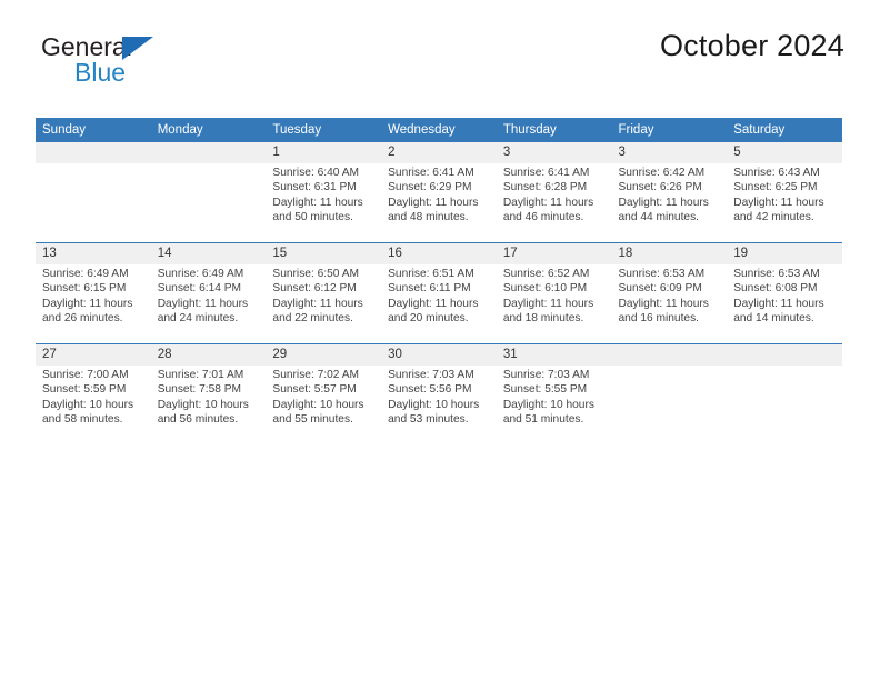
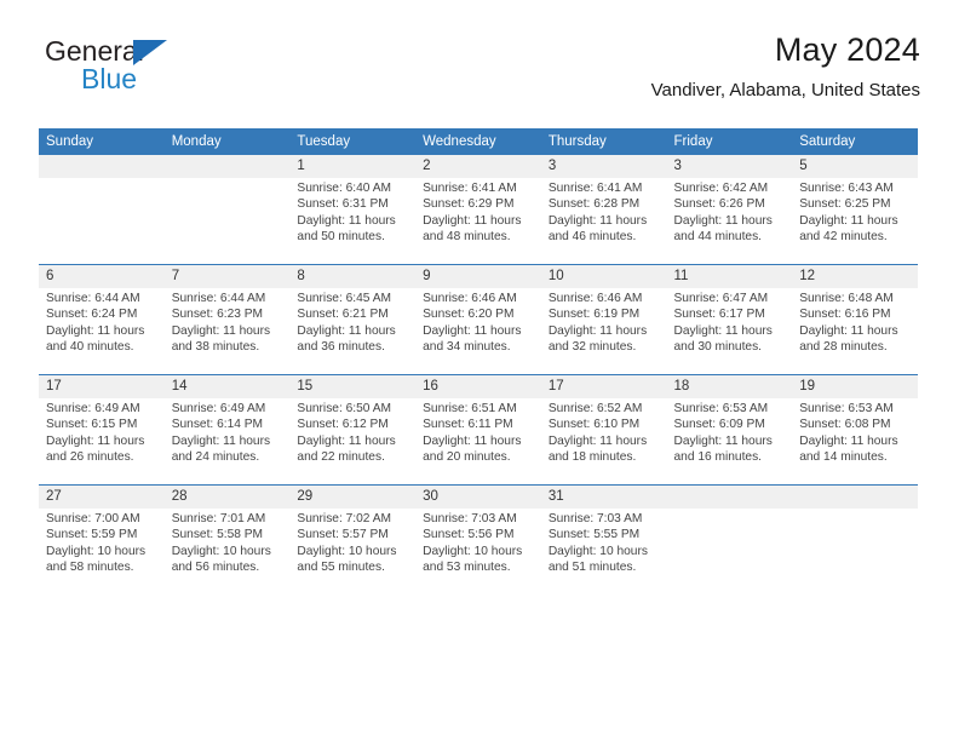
  General
  Blue
- October 2024
+ May 2024
+ Vandiver, Alabama, United States
  Sunday	Monday	Tuesday	Wednesday	Thursday	Friday	Saturday
  		1Sunrise: 6:40 AMSunset: 6:31 PMDaylight: 11 hoursand 50 minutes.	2Sunrise: 6:41 AMSunset: 6:29 PMDaylight: 11 hoursand 48 minutes.	3Sunrise: 6:41 AMSunset: 6:28 PMDaylight: 11 hoursand 46 minutes.	3Sunrise: 6:42 AMSunset: 6:26 PMDaylight: 11 hoursand 44 minutes.	5Sunrise: 6:43 AMSunset: 6:25 PMDaylight: 11 hoursand 42 minutes.
+ 6Sunrise: 6:44 AMSunset: 6:24 PMDaylight: 11 hoursand 40 minutes.	7Sunrise: 6:44 AMSunset: 6:23 PMDaylight: 11 hoursand 38 minutes.	8Sunrise: 6:45 AMSunset: 6:21 PMDaylight: 11 hoursand 36 minutes.	9Sunrise: 6:46 AMSunset: 6:20 PMDaylight: 11 hoursand 34 minutes.	10Sunrise: 6:46 AMSunset: 6:19 PMDaylight: 11 hoursand 32 minutes.	11Sunrise: 6:47 AMSunset: 6:17 PMDaylight: 11 hoursand 30 minutes.	12Sunrise: 6:48 AMSunset: 6:16 PMDaylight: 11 hoursand 28 minutes.
- 13Sunrise: 6:49 AMSunset: 6:15 PMDaylight: 11 hoursand 26 minutes.	14Sunrise: 6:49 AMSunset: 6:14 PMDaylight: 11 hoursand 24 minutes.	15Sunrise: 6:50 AMSunset: 6:12 PMDaylight: 11 hoursand 22 minutes.	16Sunrise: 6:51 AMSunset: 6:11 PMDaylight: 11 hoursand 20 minutes.	17Sunrise: 6:52 AMSunset: 6:10 PMDaylight: 11 hoursand 18 minutes.	18Sunrise: 6:53 AMSunset: 6:09 PMDaylight: 11 hoursand 16 minutes.	19Sunrise: 6:53 AMSunset: 6:08 PMDaylight: 11 hoursand 14 minutes.
+ 17Sunrise: 6:49 AMSunset: 6:15 PMDaylight: 11 hoursand 26 minutes.	14Sunrise: 6:49 AMSunset: 6:14 PMDaylight: 11 hoursand 24 minutes.	15Sunrise: 6:50 AMSunset: 6:12 PMDaylight: 11 hoursand 22 minutes.	16Sunrise: 6:51 AMSunset: 6:11 PMDaylight: 11 hoursand 20 minutes.	17Sunrise: 6:52 AMSunset: 6:10 PMDaylight: 11 hoursand 18 minutes.	18Sunrise: 6:53 AMSunset: 6:09 PMDaylight: 11 hoursand 16 minutes.	19Sunrise: 6:53 AMSunset: 6:08 PMDaylight: 11 hoursand 14 minutes.
- 27Sunrise: 7:00 AMSunset: 5:59 PMDaylight: 10 hoursand 58 minutes.	28Sunrise: 7:01 AMSunset: 7:58 PMDaylight: 10 hoursand 56 minutes.	29Sunrise: 7:02 AMSunset: 5:57 PMDaylight: 10 hoursand 55 minutes.	30Sunrise: 7:03 AMSunset: 5:56 PMDaylight: 10 hoursand 53 minutes.	31Sunrise: 7:03 AMSunset: 5:55 PMDaylight: 10 hoursand 51 minutes.
+ 27Sunrise: 7:00 AMSunset: 5:59 PMDaylight: 10 hoursand 58 minutes.	28Sunrise: 7:01 AMSunset: 5:58 PMDaylight: 10 hoursand 56 minutes.	29Sunrise: 7:02 AMSunset: 5:57 PMDaylight: 10 hoursand 55 minutes.	30Sunrise: 7:03 AMSunset: 5:56 PMDaylight: 10 hoursand 53 minutes.	31Sunrise: 7:03 AMSunset: 5:55 PMDaylight: 10 hoursand 51 minutes.
